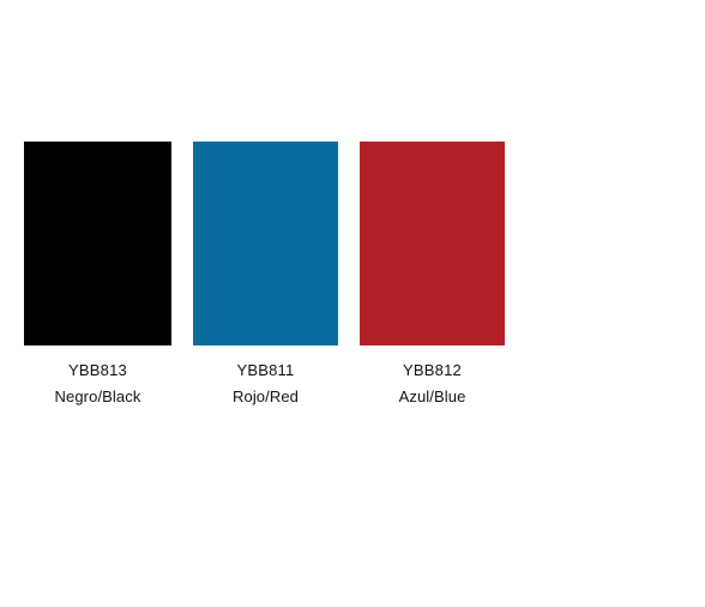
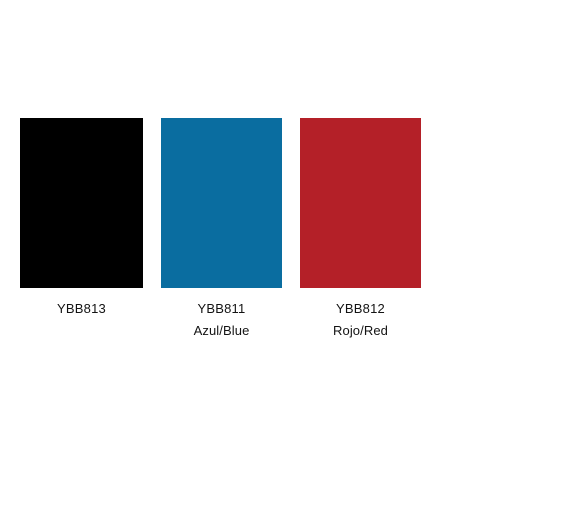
  YBB813
- Negro/Black
  YBB811
- Rojo/Red
+ Azul/Blue
  YBB812
- Azul/Blue
+ Rojo/Red
